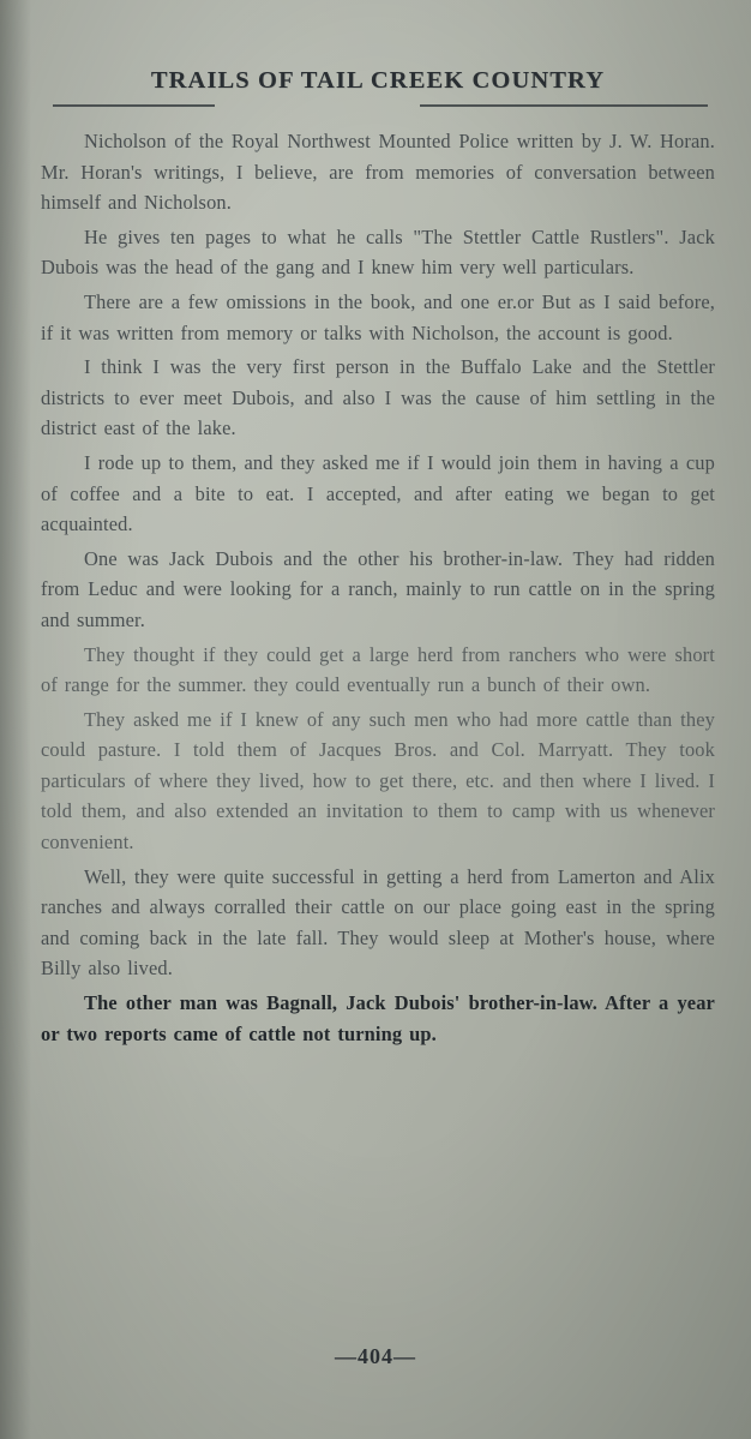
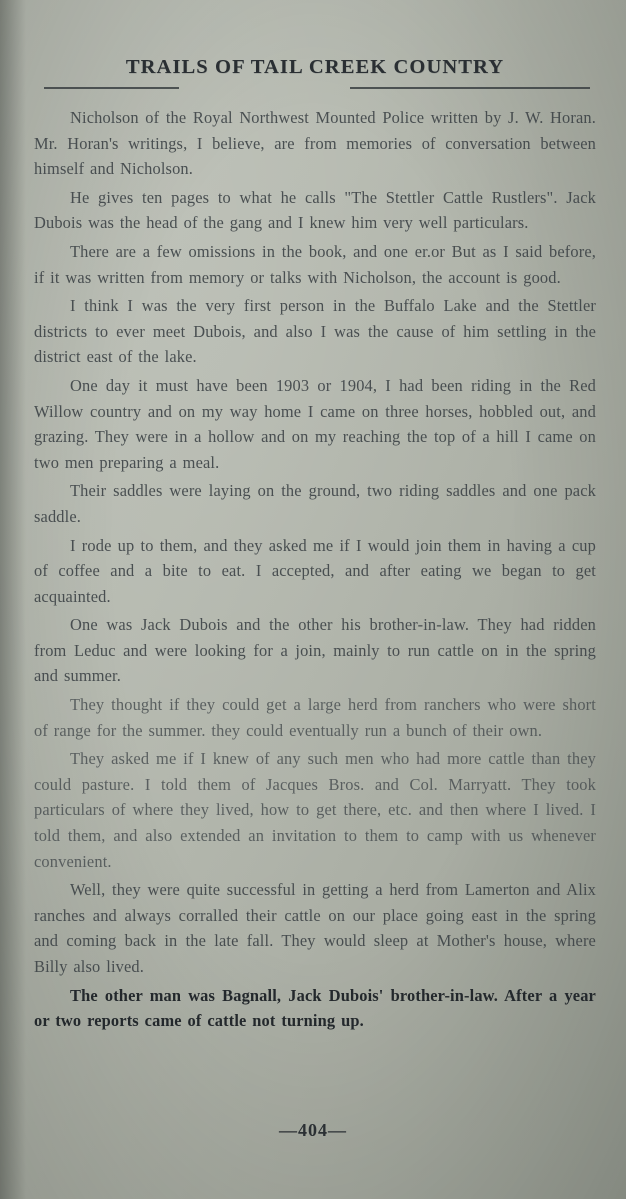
  TRAILS OF TAIL CREEK COUNTRY
  Nicholson of the Royal Northwest Mounted Police written by J. W. Horan. Mr. Horan's writings, I believe, are from memories of conversation between himself and Nicholson.
  He gives ten pages to what he calls "The Stettler Cattle Rustlers". Jack Dubois was the head of the gang and I knew him very well particulars.
  There are a few omissions in the book, and one er.or But as I said before, if it was written from memory or talks with Nicholson, the account is good.
  I think I was the very first person in the Buffalo Lake and the Stettler districts to ever meet Dubois, and also I was the cause of him settling in the district east of the lake.
+ One day it must have been 1903 or 1904, I had been riding in the Red Willow country and on my way home I came on three horses, hobbled out, and grazing. They were in a hollow and on my reaching the top of a hill I came on two men preparing a meal.
+ Their saddles were laying on the ground, two riding saddles and one pack saddle.
  I rode up to them, and they asked me if I would join them in having a cup of coffee and a bite to eat. I accepted, and after eating we began to get acquainted.
- One was Jack Dubois and the other his brother-in-law. They had ridden from Leduc and were looking for a ranch, mainly to run cattle on in the spring and summer.
+ One was Jack Dubois and the other his brother-in-law. They had ridden from Leduc and were looking for a join, mainly to run cattle on in the spring and summer.
  They thought if they could get a large herd from ranchers who were short of range for the summer. they could eventually run a bunch of their own.
  They asked me if I knew of any such men who had more cattle than they could pasture. I told them of Jacques Bros. and Col. Marryatt. They took particulars of where they lived, how to get there, etc. and then where I lived. I told them, and also extended an invitation to them to camp with us whenever convenient.
  Well, they were quite successful in getting a herd from Lamerton and Alix ranches and always corralled their cattle on our place going east in the spring and coming back in the late fall. They would sleep at Mother's house, where Billy also lived.
  The other man was Bagnall, Jack Dubois' brother-in-law. After a year or two reports came of cattle not turning up.
  —404—
